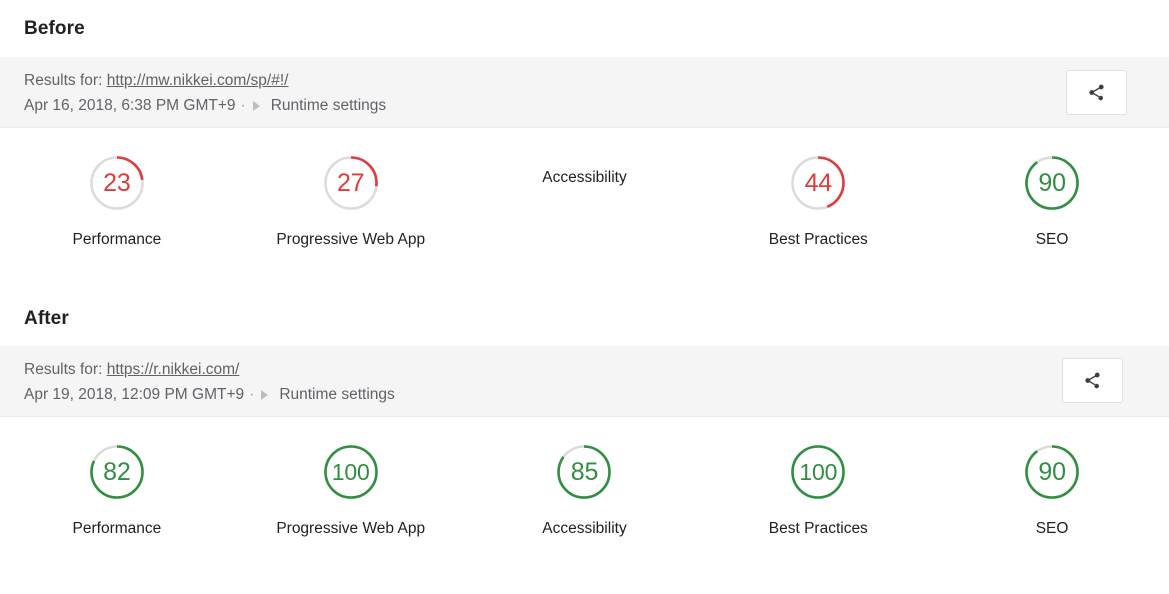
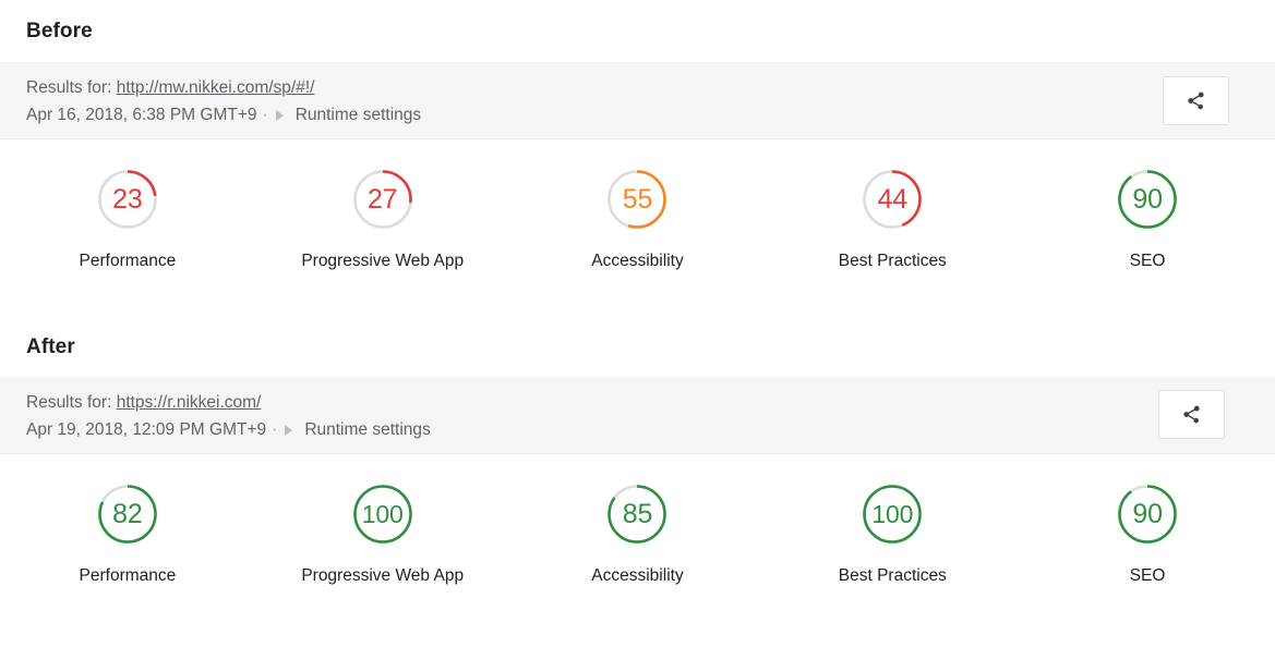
  Before
  Results for: http://mw.nikkei.com/sp/#!/
  Apr 16, 2018, 6:38 PM GMT+9
  ·
  Runtime settings
  23
  Performance
  27
  Progressive Web App
+ 55
  Accessibility
  44
  Best Practices
  90
  SEO
  After
  Results for: https://r.nikkei.com/
  Apr 19, 2018, 12:09 PM GMT+9
  ·
  Runtime settings
  82
  Performance
  100
  Progressive Web App
  85
  Accessibility
  100
  Best Practices
  90
  SEO
